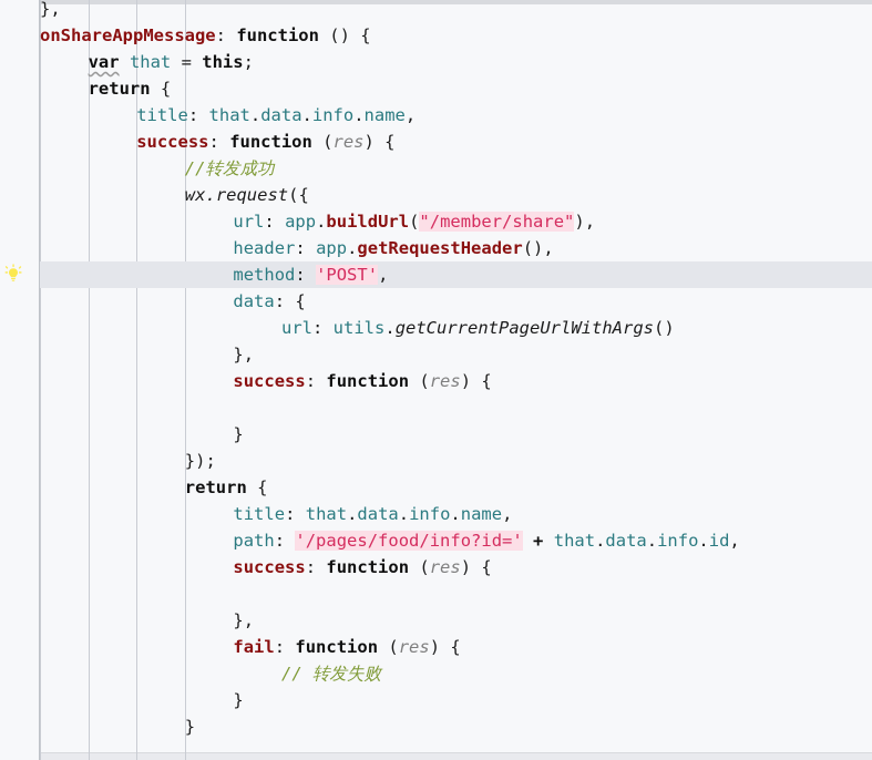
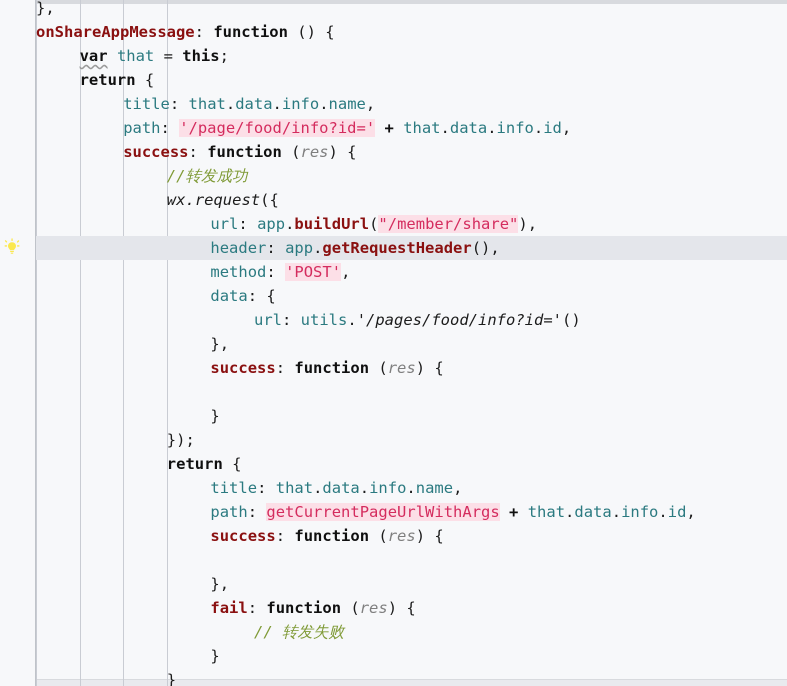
  },
  onShareAppMessage: function () {
  var that = this;
  return {
  title: that.data.info.name,
+ path: '/page/food/info?id=' + that.data.info.id,
  success: function (res) {
  //转发成功
  wx.request({
  url: app.buildUrl("/member/share"),
  header: app.getRequestHeader(),
  method: 'POST',
  data: {
- url: utils.getCurrentPageUrlWithArgs()
+ url: utils.'/pages/food/info?id='()
  },
  success: function (res) {
  }
  });
  return {
  title: that.data.info.name,
- path: '/pages/food/info?id=' + that.data.info.id,
+ path: getCurrentPageUrlWithArgs + that.data.info.id,
  success: function (res) {
  },
  fail: function (res) {
  // 转发失败
  }
  }
